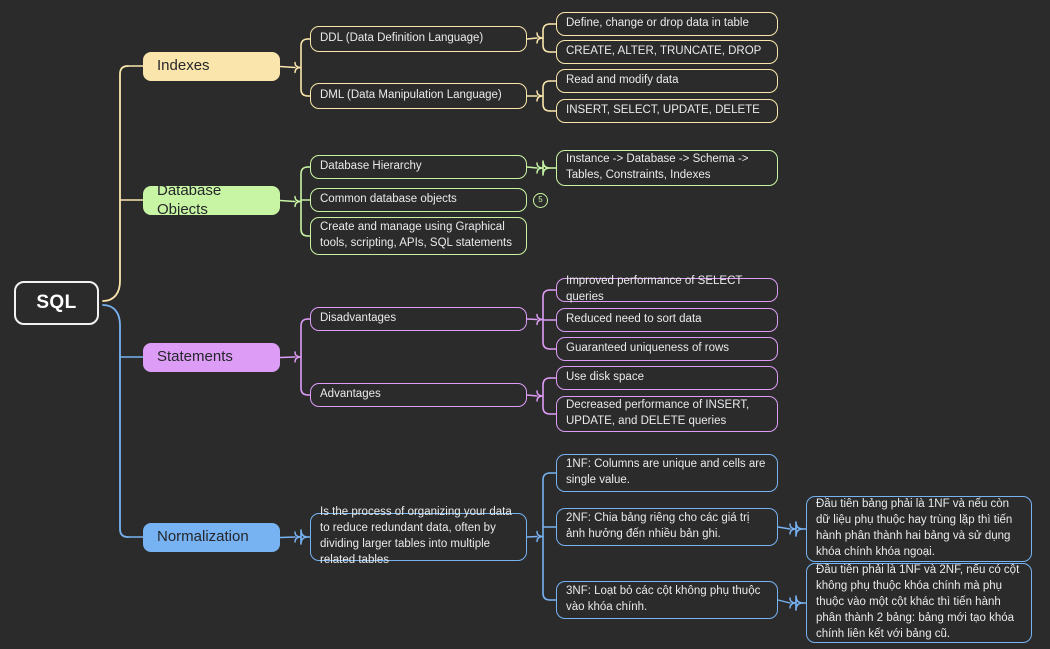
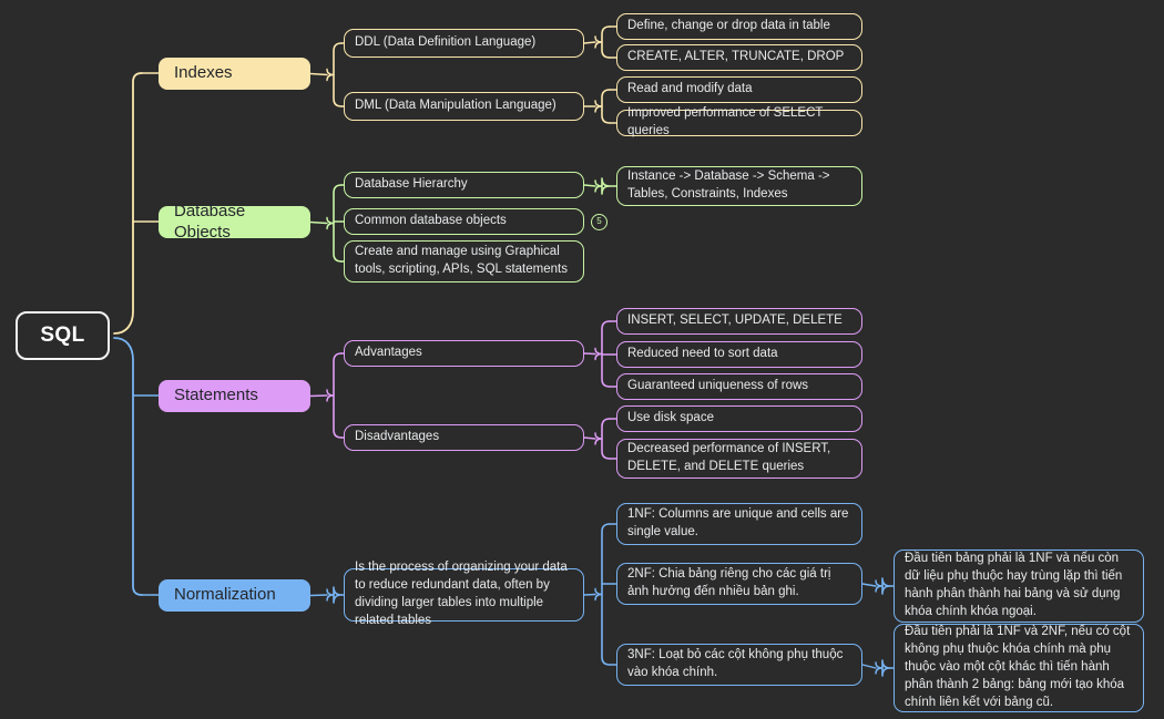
  SQL
  Indexes
  DDL (Data Definition Language)
  Define, change or drop data in table
  CREATE, ALTER, TRUNCATE, DROP
  DML (Data Manipulation Language)
  Read and modify data
- INSERT, SELECT, UPDATE, DELETE
+ Improved performance of SELECT queries
  Database Objects
  Database Hierarchy
  Instance -> Database -> Schema -> Tables, Constraints, Indexes
  Common database objects
  5
  Create and manage using Graphical tools, scripting, APIs, SQL statements
  Statements
- Disadvantages
+ Advantages
- Improved performance of SELECT queries
+ INSERT, SELECT, UPDATE, DELETE
  Reduced need to sort data
  Guaranteed uniqueness of rows
- Advantages
+ Disadvantages
  Use disk space
- Decreased performance of INSERT, UPDATE, and DELETE queries
+ Decreased performance of INSERT, DELETE, and DELETE queries
  Normalization
  Is the process of organizing your data to reduce redundant data, often by dividing larger tables into multiple related tables
  1NF: Columns are unique and cells are single value.
  2NF: Chia bảng riêng cho các giá trị ảnh hưởng đến nhiều bản ghi.
  3NF: Loạt bỏ các cột không phụ thuộc vào khóa chính.
  Đầu tiên bảng phải là 1NF và nếu còn dữ liệu phụ thuộc hay trùng lặp thì tiến hành phân thành hai bảng và sử dụng khóa chính khóa ngoại.
  Đầu tiên phải là 1NF và 2NF, nếu có cột không phụ thuộc khóa chính mà phụ thuộc vào một cột khác thì tiến hành phân thành 2 bảng: bảng mới tạo khóa chính liên kết với bảng cũ.
